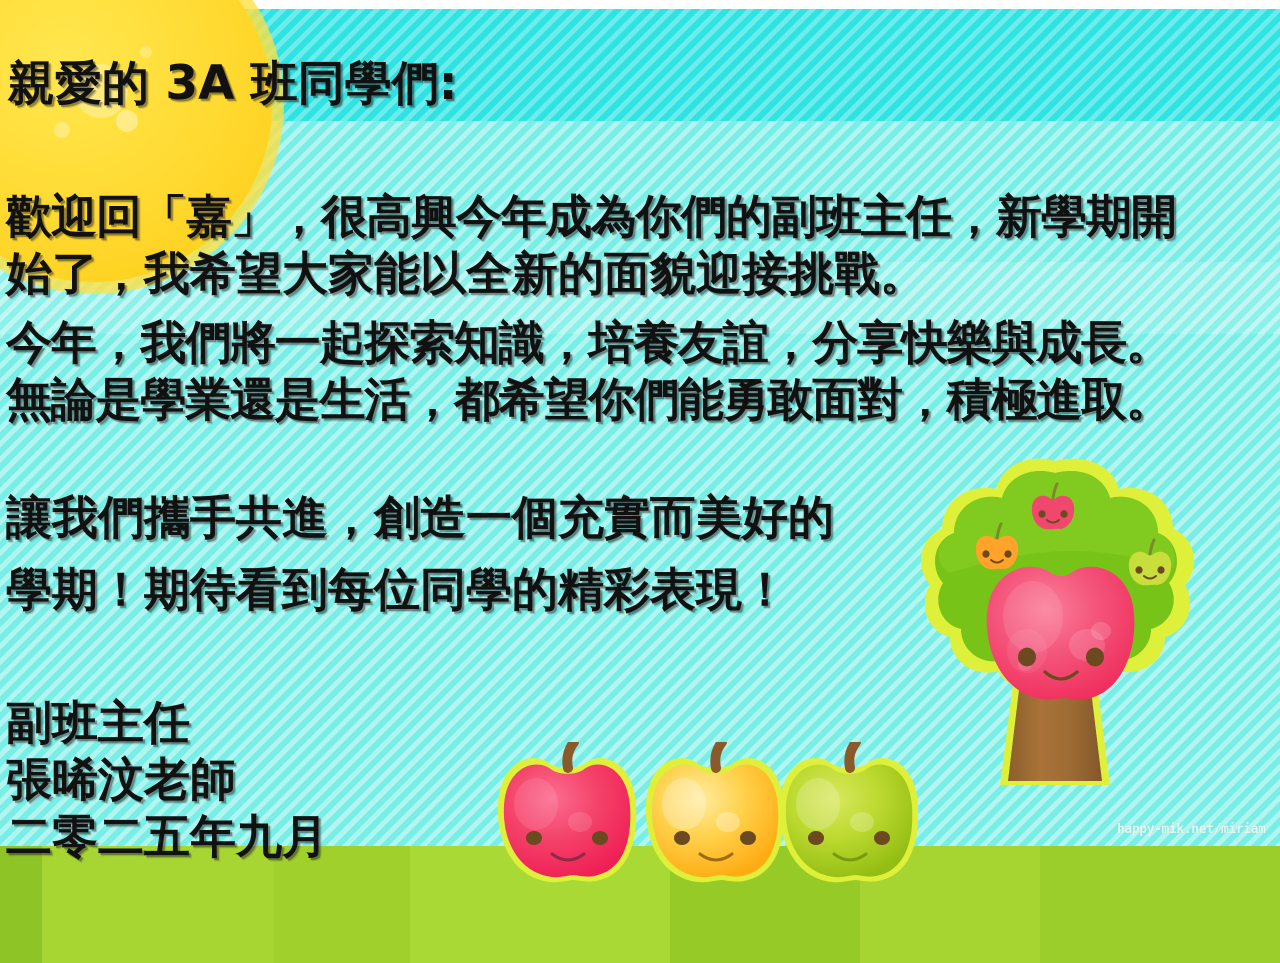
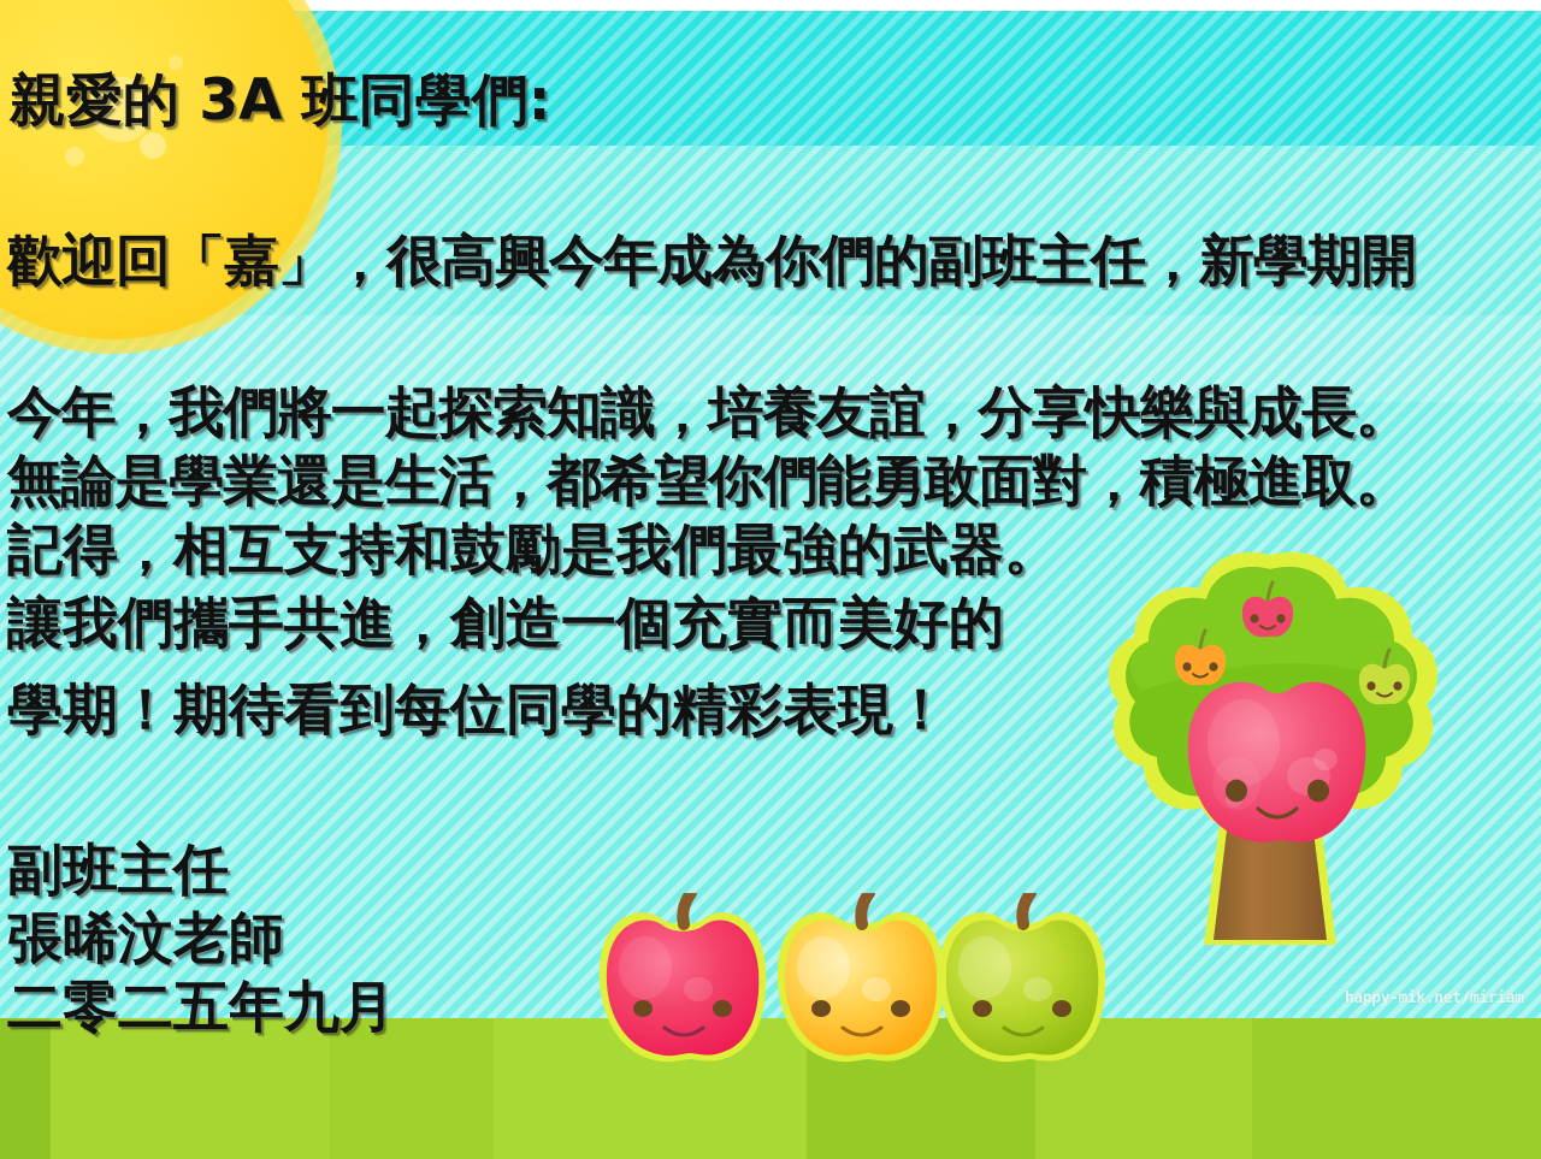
  happy-mik.net/miriam
  親愛的 3A 班同學們:
  歡迎回「嘉」，很高興今年成為你們的副班主任，新學期開
- 始了，我希望大家能以全新的面貌迎接挑戰。
  今年，我們將一起探索知識，培養友誼，分享快樂與成長。
  無論是學業還是生活，都希望你們能勇敢面對，積極進取。
+ 記得，相互支持和鼓勵是我們最強的武器。
  讓我們攜手共進，創造一個充實而美好的
  學期！期待看到每位同學的精彩表現！
  副班主任
  張晞汶老師
  二零二五年九月
